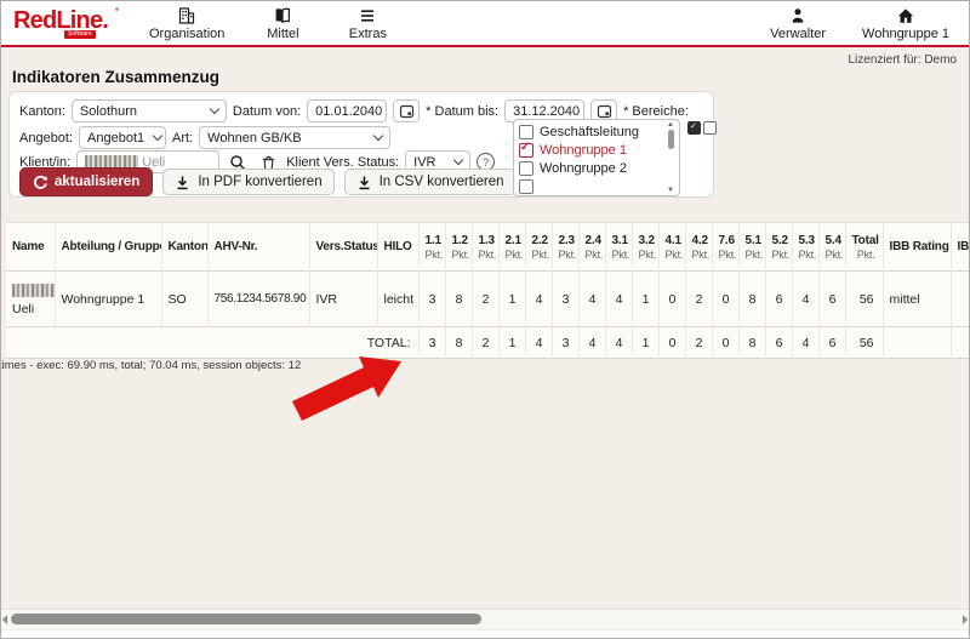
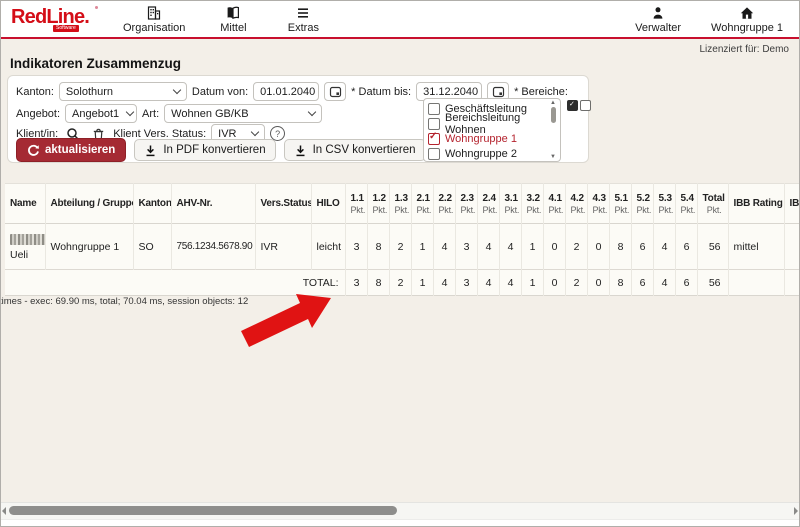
  RedLine.
  Organisation
  Mittel
  Extras
  Verwalter
  Wohngruppe 1
  Lizenziert für: Demo
  Indikatoren Zusammenzug
  Kanton:
  Solothurn
  Datum von:
  01.01.2040
  * Datum bis:
  31.12.2040
  * Bereiche:
  Angebot:
  Angebot1
  Art:
  Wohnen GB/KB
  Klient/in:
- Ueli
  Klient Vers. Status:
  IVR
  ?
  aktualisieren
  In PDF konvertieren
  In CSV konvertieren
  Geschäftsleitung
+ Bereichsleitung Wohnen
  Wohngruppe 1
  Wohngruppe 2
- Name	Abteilung / Grupp	Kanton	AHV-Nr.	Vers.Status	HILO	1.1Pkt.	1.2Pkt.	1.3Pkt.	2.1Pkt.	2.2Pkt.	2.3Pkt.	2.4Pkt.	3.1Pkt.	3.2Pkt.	4.1Pkt.	4.2Pkt.	7.6Pkt.	5.1Pkt.	5.2Pkt.	5.3Pkt.	5.4Pkt.	TotalPkt.	IBB Rating	IB
+ Name	Abteilung / Grupp	Kanton	AHV-Nr.	Vers.Status	HILO	1.1Pkt.	1.2Pkt.	1.3Pkt.	2.1Pkt.	2.2Pkt.	2.3Pkt.	2.4Pkt.	3.1Pkt.	3.2Pkt.	4.1Pkt.	4.2Pkt.	4.3Pkt.	5.1Pkt.	5.2Pkt.	5.3Pkt.	5.4Pkt.	TotalPkt.	IBB Rating	IB
  Ueli	Wohngruppe 1	SO	756.1234.5678.90	IVR	leicht	3	8	2	1	4	3	4	4	1	0	2	0	8	6	4	6	56	mittel
  TOTAL:	3	8	2	1	4	3	4	4	1	0	2	0	8	6	4	6	56
  times - exec: 69.90 ms, total; 70.04 ms, session objects: 12
